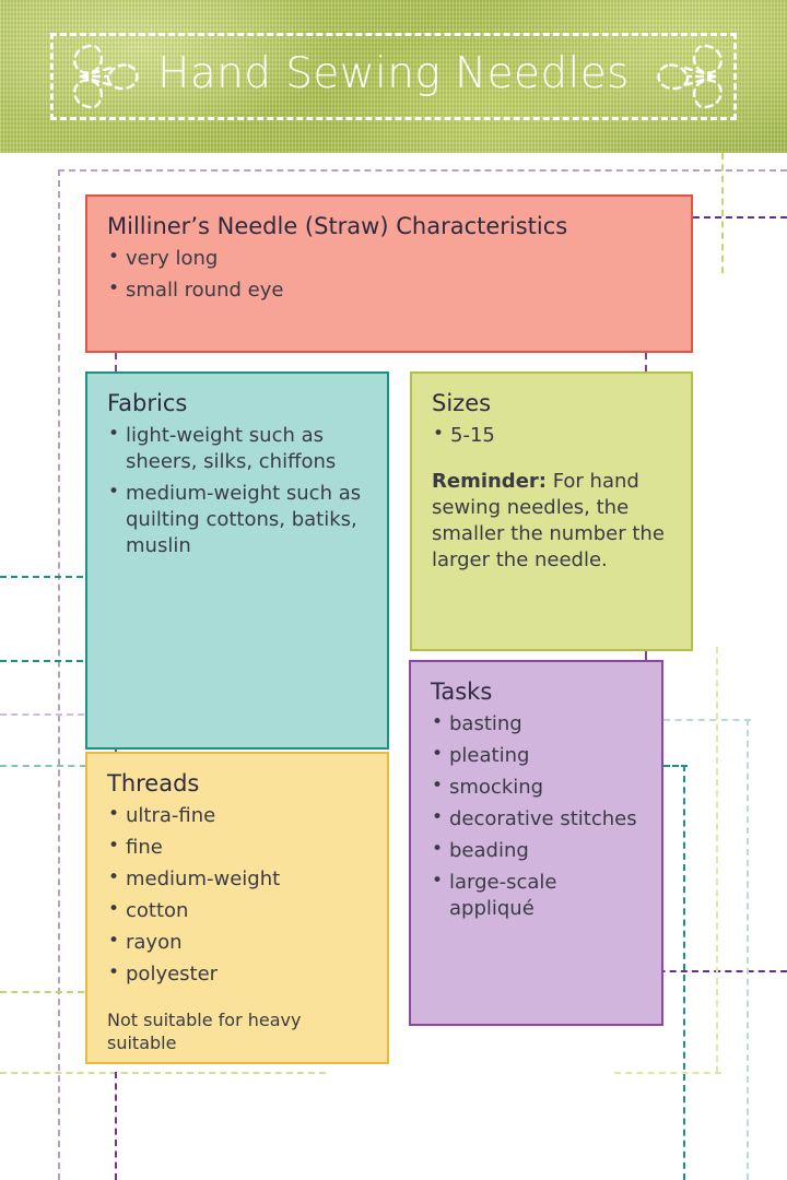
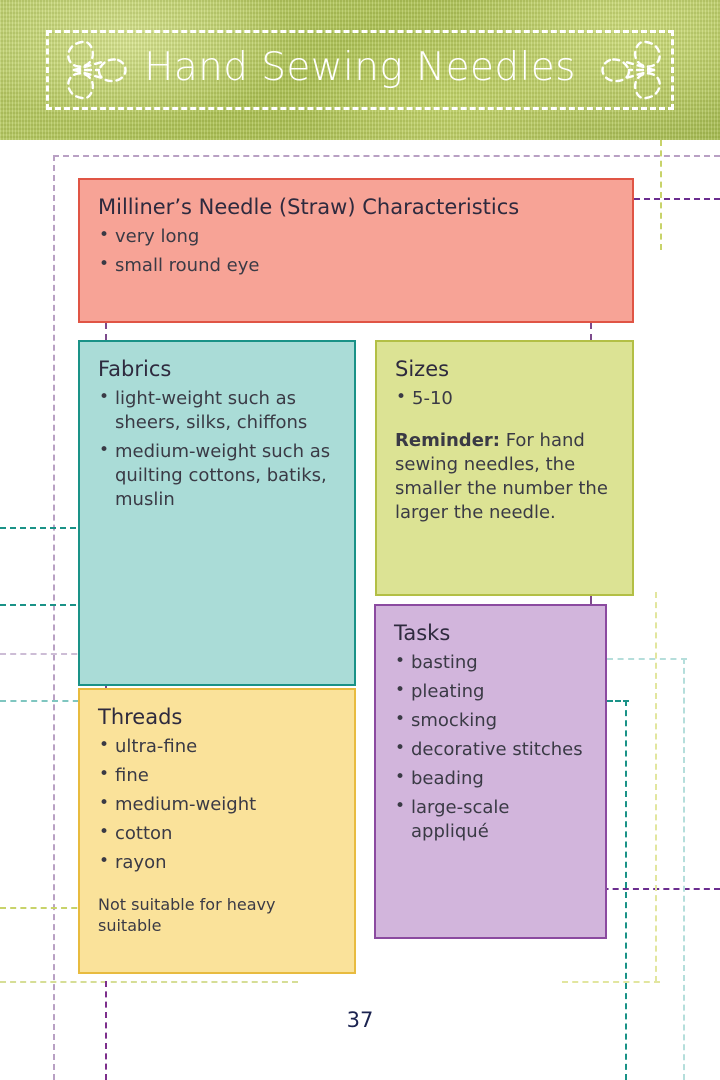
  Hand Sewing Needles
  Milliner’s Needle (Straw) Characteristics
  very long
  small round eye
  Fabrics
  light-weight such as sheers, silks, chiffons
  medium-weight such as quilting cottons, batiks, muslin
  Sizes
- 5-15
+ 5-10
  Reminder: For hand sewing needles, the smaller the number the larger the needle.
  Tasks
  basting
  pleating
  smocking
  decorative stitches
  beading
  large-scale appliqué
  Threads
  ultra-fine
  fine
  medium-weight
  cotton
  rayon
- polyester
  Not suitable for heavy suitable
+ 37
